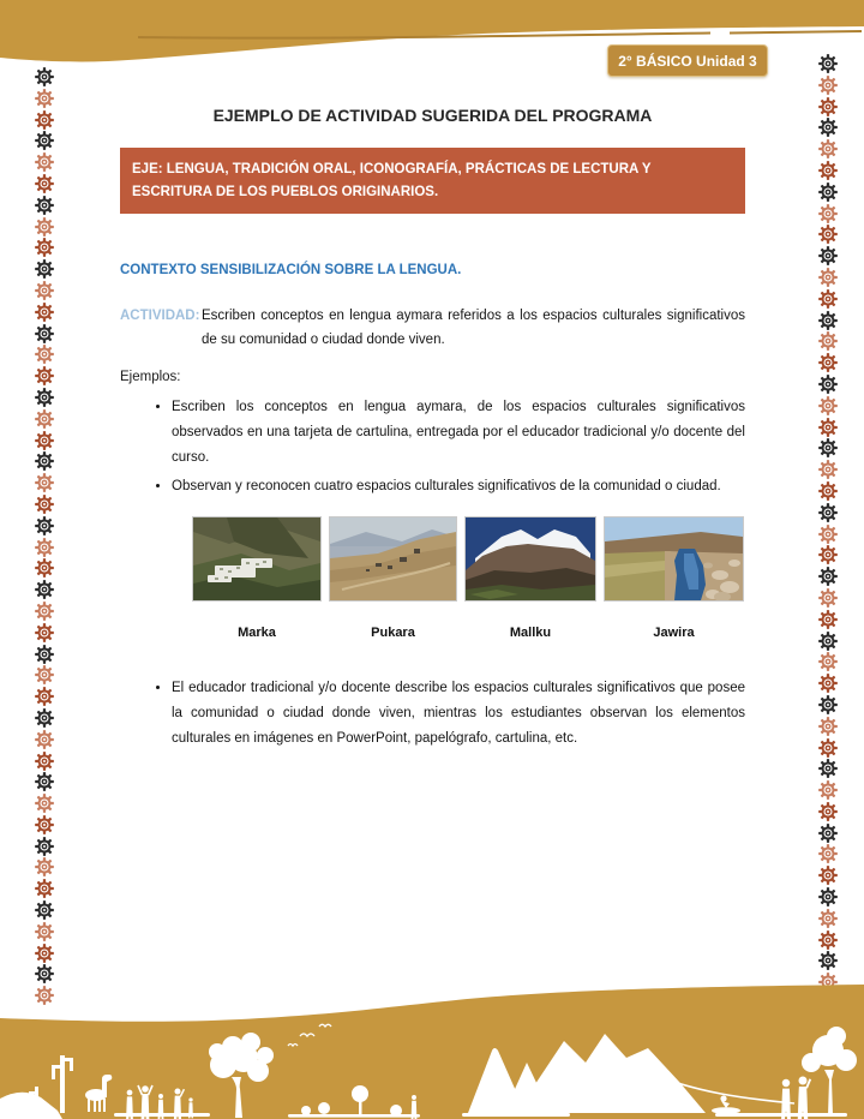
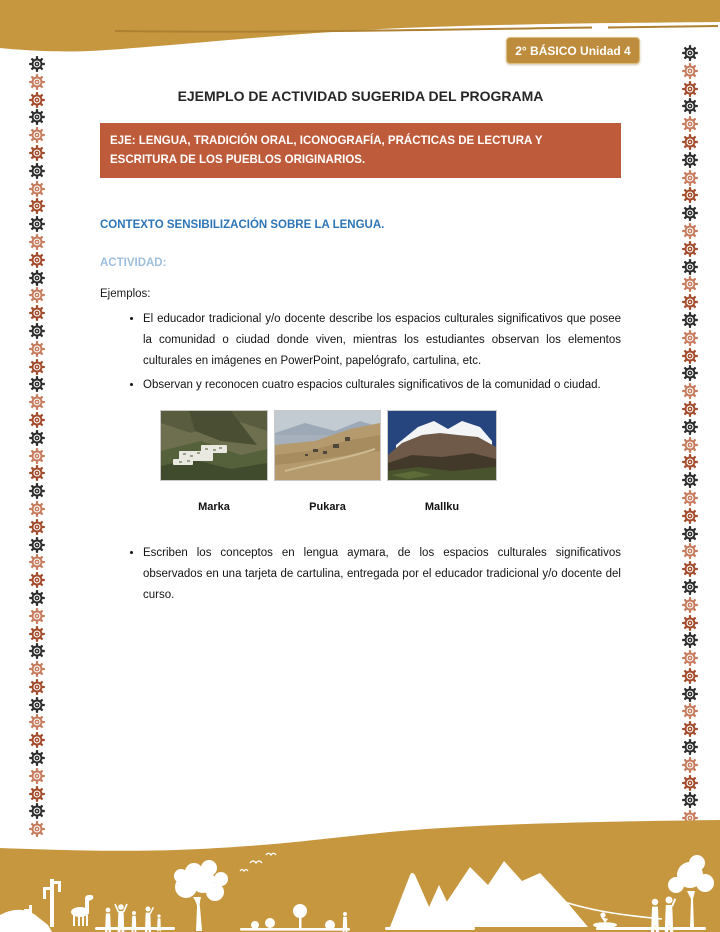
- 2° BÁSICO Unidad 3
+ 2° BÁSICO Unidad 4
  EJEMPLO DE ACTIVIDAD SUGERIDA DEL PROGRAMA
  EJE: LENGUA, TRADICIÓN ORAL, ICONOGRAFÍA, PRÁCTICAS DE LECTURA Y ESCRITURA DE LOS PUEBLOS ORIGINARIOS.
  CONTEXTO SENSIBILIZACIÓN SOBRE LA LENGUA.
  ACTIVIDAD:
- Escriben conceptos en lengua aymara referidos a los espacios culturales significativos de su comunidad o ciudad donde viven.
  Ejemplos:
- Escriben los conceptos en lengua aymara, de los espacios culturales significativos observados en una tarjeta de cartulina, entregada por el educador tradicional y/o docente del curso.
+ El educador tradicional y/o docente describe los espacios culturales significativos que posee la comunidad o ciudad donde viven, mientras los estudiantes observan los elementos culturales en imágenes en PowerPoint, papelógrafo, cartulina, etc.
  Observan y reconocen cuatro espacios culturales significativos de la comunidad o ciudad.
  Marka
  Pukara
  Mallku
- Jawira
- El educador tradicional y/o docente describe los espacios culturales significativos que posee la comunidad o ciudad donde viven, mientras los estudiantes observan los elementos culturales en imágenes en PowerPoint, papelógrafo, cartulina, etc.
+ Escriben los conceptos en lengua aymara, de los espacios culturales significativos observados en una tarjeta de cartulina, entregada por el educador tradicional y/o docente del curso.
